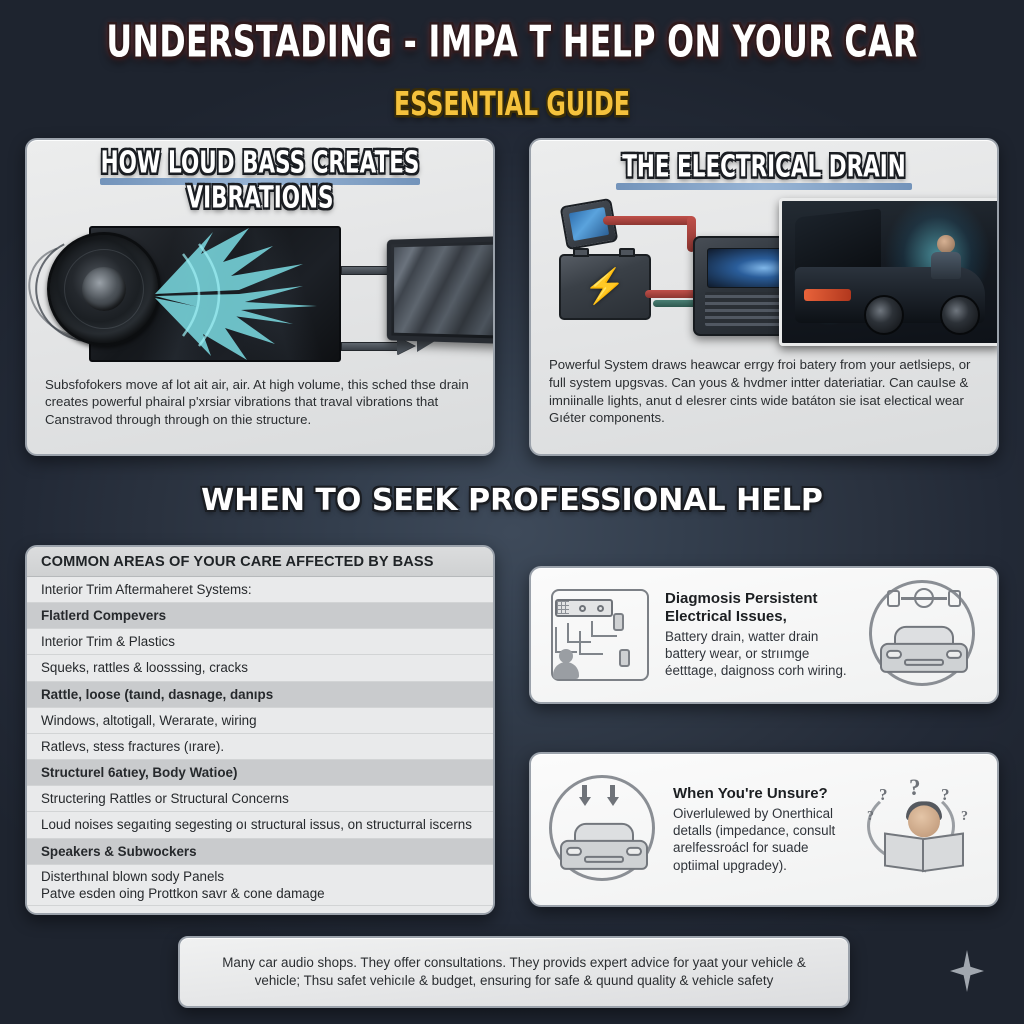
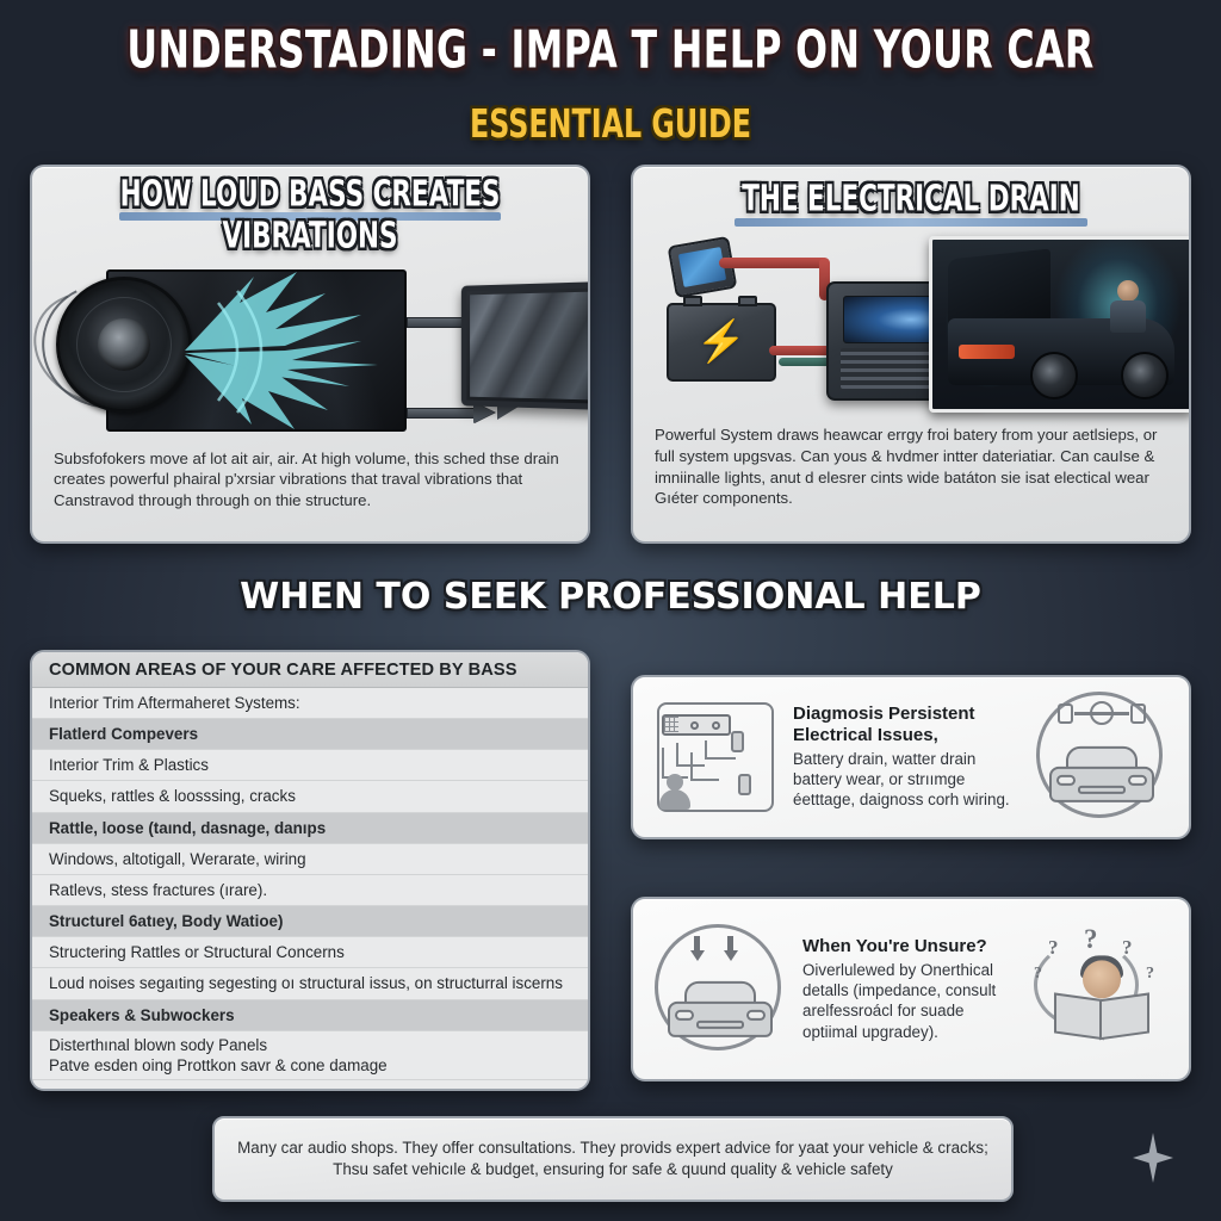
  UNDERSTADING - IMPA T HELP ON YOUR CAR
  ESSENTIAL GUIDE
  HOW LOUD BASS CREATES
  VIBRATIONS
  Subsfofokers move af lot ait air, air. At high volume, this sched thse drain creates powerful phairal p'xrsiar vibrations that traval vibrations that Canstravod through through on thie structure.
  THE ELECTRICAL DRAIN
  ⚡
  Powerful System draws heawcar errgy froi batery from your aetlsieps, or full system upgsvas. Can yous & hvdmer intter dateriatiar. Can cauIse & imniinalle lights, anut d elesrer cints wide batáton sie isat electical wear Gıéter components.
  WHEN TO SEEK PROFESSIONAL HELP
  COMMON AREAS OF YOUR CARE AFFECTED BY BASS
  Interior Trim Aftermaheret Systems:
  Flatlerd Compevers
  Interior Trim & Plastics
  Squeks, rattles & loosssing, cracks
  Rattle, loose (taınd, dasnage, danıps
  Windows, altotigall, Werarate, wiring
  Ratlevs, stess fractures (ırare).
  Structurel 6atıey, Body Watioe)
  Structering Rattles or Structural Concerns
  Loud noises segaıting segesting oı structural issus, on structurral iscerns
  Speakers & Subwockers
  Disterthınal blown sody Panels
  Patve esden oing Prottkon savr & cone damage
  Diagmosis Persistent Electrical Issues,
  Battery drain, watter drain battery wear, or strıımge éetttage, daignoss corh wiring.
  When You're Unsure?
  Oiverlulewed by Onerthical detalls (impedance, consult arelfessroácl for suade optiimal upgradey).
  ?
  ?
  ?
  ?
  ?
- Many car audio shops. They offer consultations. They provids expert advice for yaat your vehicle & vehicle; Thsu safet vehicıle & budget, ensuring for safe & quund quality & vehicle safety
+ Many car audio shops. They offer consultations. They provids expert advice for yaat your vehicle & cracks; Thsu safet vehicıle & budget, ensuring for safe & quund quality & vehicle safety
